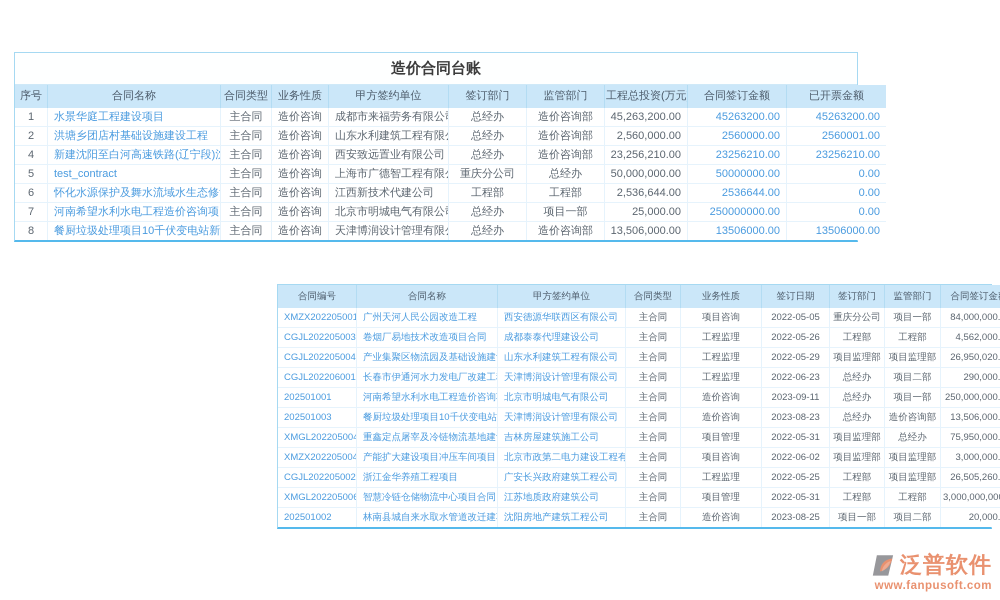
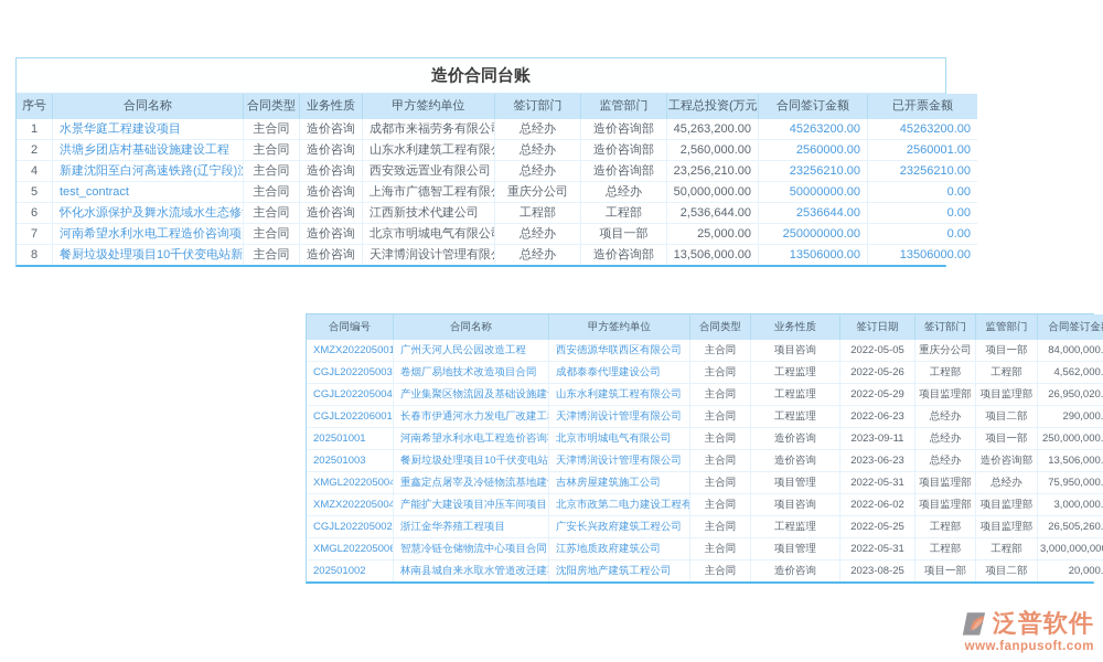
  造价合同台账
  序号	合同名称	合同类型	业务性质	甲方签约单位	签订部门	监管部门	工程总投资(万元	合同签订金额	已开票金额
  1	水景华庭工程建设项目	主合同	造价咨询	成都市来福劳务有限公	总经办	造价咨询部	45,263,200.00	45263200.00	45263200.00
  2	洪塘乡团店村基础设施建设工程	主合同	造价咨询	山东水利建筑工程有限	总经办	造价咨询部	2,560,000.00	2560000.00	2560001.00
  4	新建沈阳至白河高速铁路(辽宁段)	主合同	造价咨询	西安致远置业有限公司	总经办	造价咨询部	23,256,210.00	23256210.00	23256210.00
  5	test_contract	主合同	造价咨询	上海市广德智工程有限	重庆分公司	总经办	50,000,000.00	50000000.00	0.00
  6	怀化水源保护及舞水流域水生态修	主合同	造价咨询	江西新技术代建公司	工程部	工程部	2,536,644.00	2536644.00	0.00
  7	河南希望水利水电工程造价咨询项	主合同	造价咨询	北京市明城电气有限公	总经办	项目一部	25,000.00	250000000.00	0.00
  8	餐厨垃圾处理项目10千伏变电站新	主合同	造价咨询	天津博润设计管理有限	总经办	造价咨询部	13,506,000.00	13506000.00	13506000.00
  合同编号	合同名称	甲方签约单位	合同类型	业务性质	签订日期	签订部门	监管部门	合同签订金
  XMZX202205001	广州天河人民公园改造工程	西安德源华联西区有限公司	主合同	项目咨询	2022-05-05	重庆分公司	项目一部	84,000,000.
  CGJL202205003	卷烟厂易地技术改造项目合同	成都泰泰代理建设公司	主合同	工程监理	2022-05-26	工程部	工程部	4,562,000.
  CGJL202205004	产业集聚区物流园及基础设施建	山东水利建筑工程有限公司	主合同	工程监理	2022-05-29	项目监理部	项目监理部	26,950,020.
  CGJL202206001	长春市伊通河水力发电厂改建工	天津博润设计管理有限公司	主合同	工程监理	2022-06-23	总经办	项目二部	290,000.
  202501001	河南希望水利水电工程造价咨询	北京市明城电气有限公司	主合同	造价咨询	2023-09-11	总经办	项目一部	250,000,000.
- 202501003	餐厨垃圾处理项目10千伏变电站	天津博润设计管理有限公司	主合同	造价咨询	2023-08-23	总经办	造价咨询部	13,506,000.
+ 202501003	餐厨垃圾处理项目10千伏变电站	天津博润设计管理有限公司	主合同	造价咨询	2023-06-23	总经办	造价咨询部	13,506,000.
  XMGL202205004	重鑫定点屠宰及冷链物流基地建	吉林房屋建筑施工公司	主合同	项目管理	2022-05-31	项目监理部	总经办	75,950,000.
  XMZX202205004	产能扩大建设项目冲压车间项目	北京市政第二电力建设工程有	主合同	项目咨询	2022-06-02	项目监理部	项目监理部	3,000,000.
  CGJL202205002	浙江金华养殖工程项目	广安长兴政府建筑工程公司	主合同	工程监理	2022-05-25	工程部	项目监理部	26,505,260.
  XMGL202205006	智慧冷链仓储物流中心项目合同	江苏地质政府建筑公司	主合同	项目管理	2022-05-31	工程部	工程部	3,000,000,00
  202501002	林南县城自来水取水管道改迁建	沈阳房地产建筑工程公司	主合同	造价咨询	2023-08-25	项目一部	项目二部	20,000.
  泛普软件
  www.fanpusoft.com
